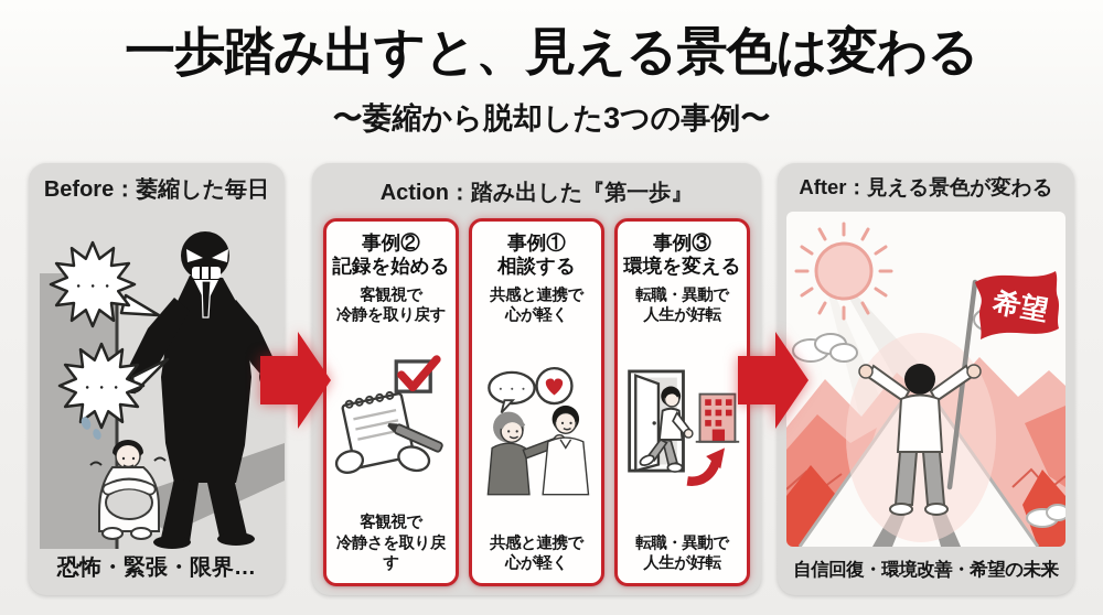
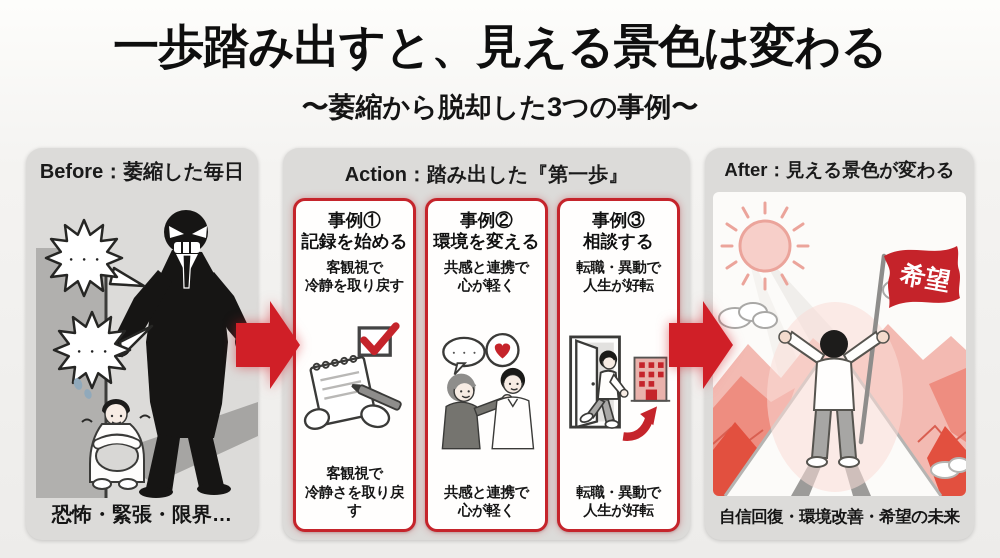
  一歩踏み出すと、見える景色は変わる
  〜萎縮から脱却した3つの事例〜
  Before：萎縮した毎日
  ・・・
  ・・・
  恐怖・緊張・限界…
  Action：踏み出した『第一歩』
- 事例②
+ 事例①
  記録を始める
  客観視で
  冷静を取り戻す
  客観視で
  冷静さを取り戻す
- 事例①
+ 事例②
- 相談する
+ 環境を変える
  共感と連携で
  心が軽く
  ・・・
  共感と連携で
  心が軽く
  事例③
- 環境を変える
+ 相談する
  転職・異動で
  人生が好転
  転職・異動で
  人生が好転
  After：見える景色が変わる
  自信回復・環境改善・希望の未来
